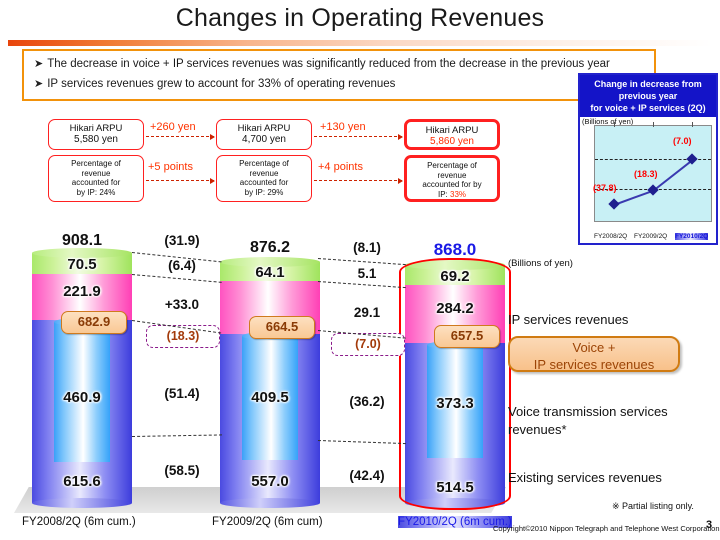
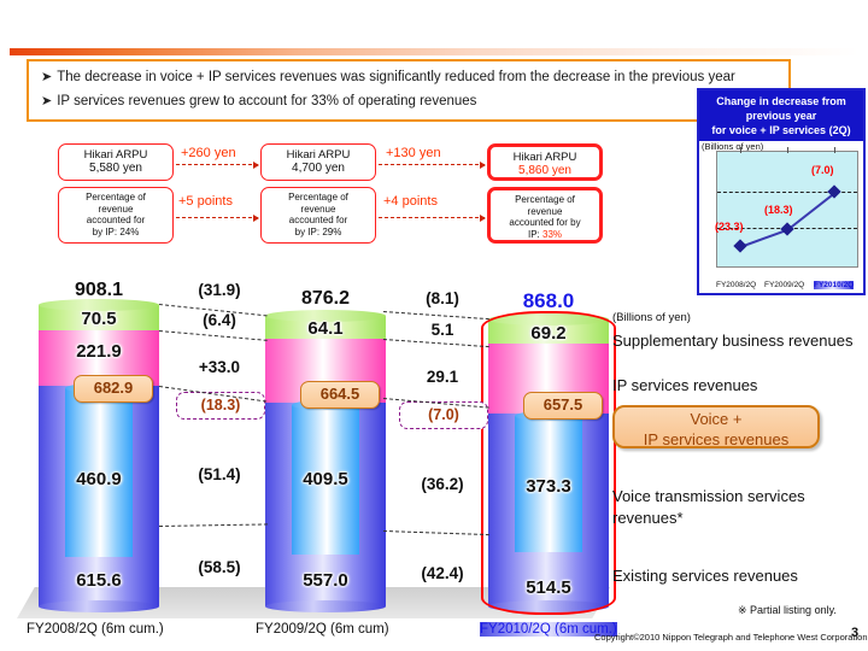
- Changes in Operating Revenues
  ➤ The decrease in voice + IP services revenues was significantly reduced from the decrease in the previous year
  ➤ IP services revenues grew to account for 33% of operating revenues
  Hikari ARPU
  5,580 yen
  Hikari ARPU
  4,700 yen
  Hikari ARPU
  5,860 yen
  +260 yen
  +130 yen
  Percentage of
  revenue
  accounted for
  by IP: 24%
  Percentage of
  revenue
  accounted for
  by IP: 29%
  Percentage of
  revenue
  accounted for by
  IP: 33%
  +5 points
  +4 points
  Change in decrease from
  previous year
  for voice + IP services (2Q)
  (Billions of yen)
- (37.8)
+ (23.3)
  (18.3)
  (7.0)
  908.1
  70.5
  221.9
  460.9
  615.6
  682.9
  876.2
  64.1
  409.5
  557.0
  664.5
  868.0
  69.2
- 284.2
  373.3
  514.5
  657.5
  (31.9)
  (6.4)
  +33.0
  (18.3)
  (51.4)
  (58.5)
  (8.1)
  5.1
  29.1
  (7.0)
  (36.2)
  (42.4)
  (Billions of yen)
+ Supplementary business revenues
  IP services revenues
  Voice +
  IP services revenues
  Voice transmission services
  revenues*
  Existing services revenues
  FY2008/2Q (6m cum.)
  FY2009/2Q (6m cum)
  FY2010/2Q (6m cum.)
  ※ Partial listing only.
  Copyright©2010 Nippon Telegraph and Telephone West Corporation
  3
